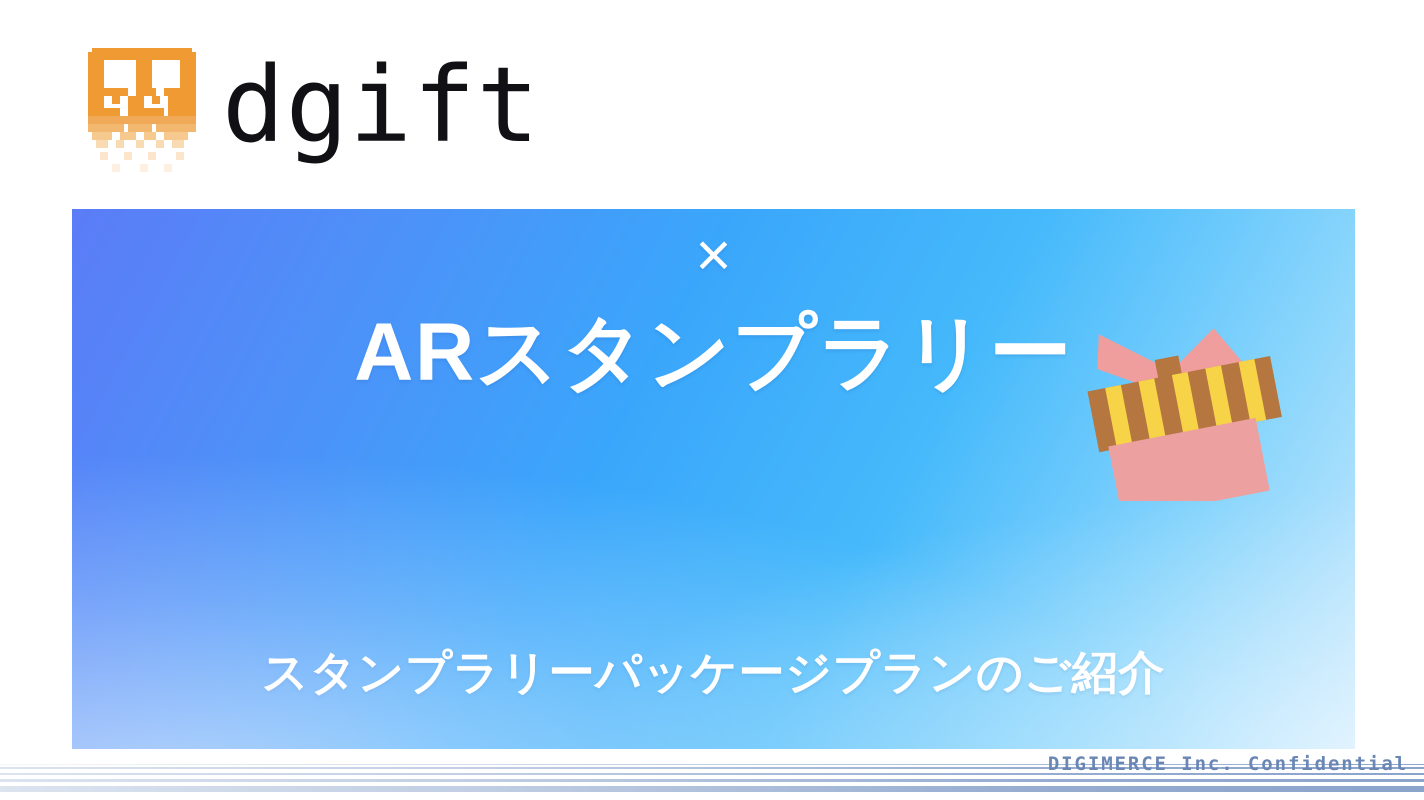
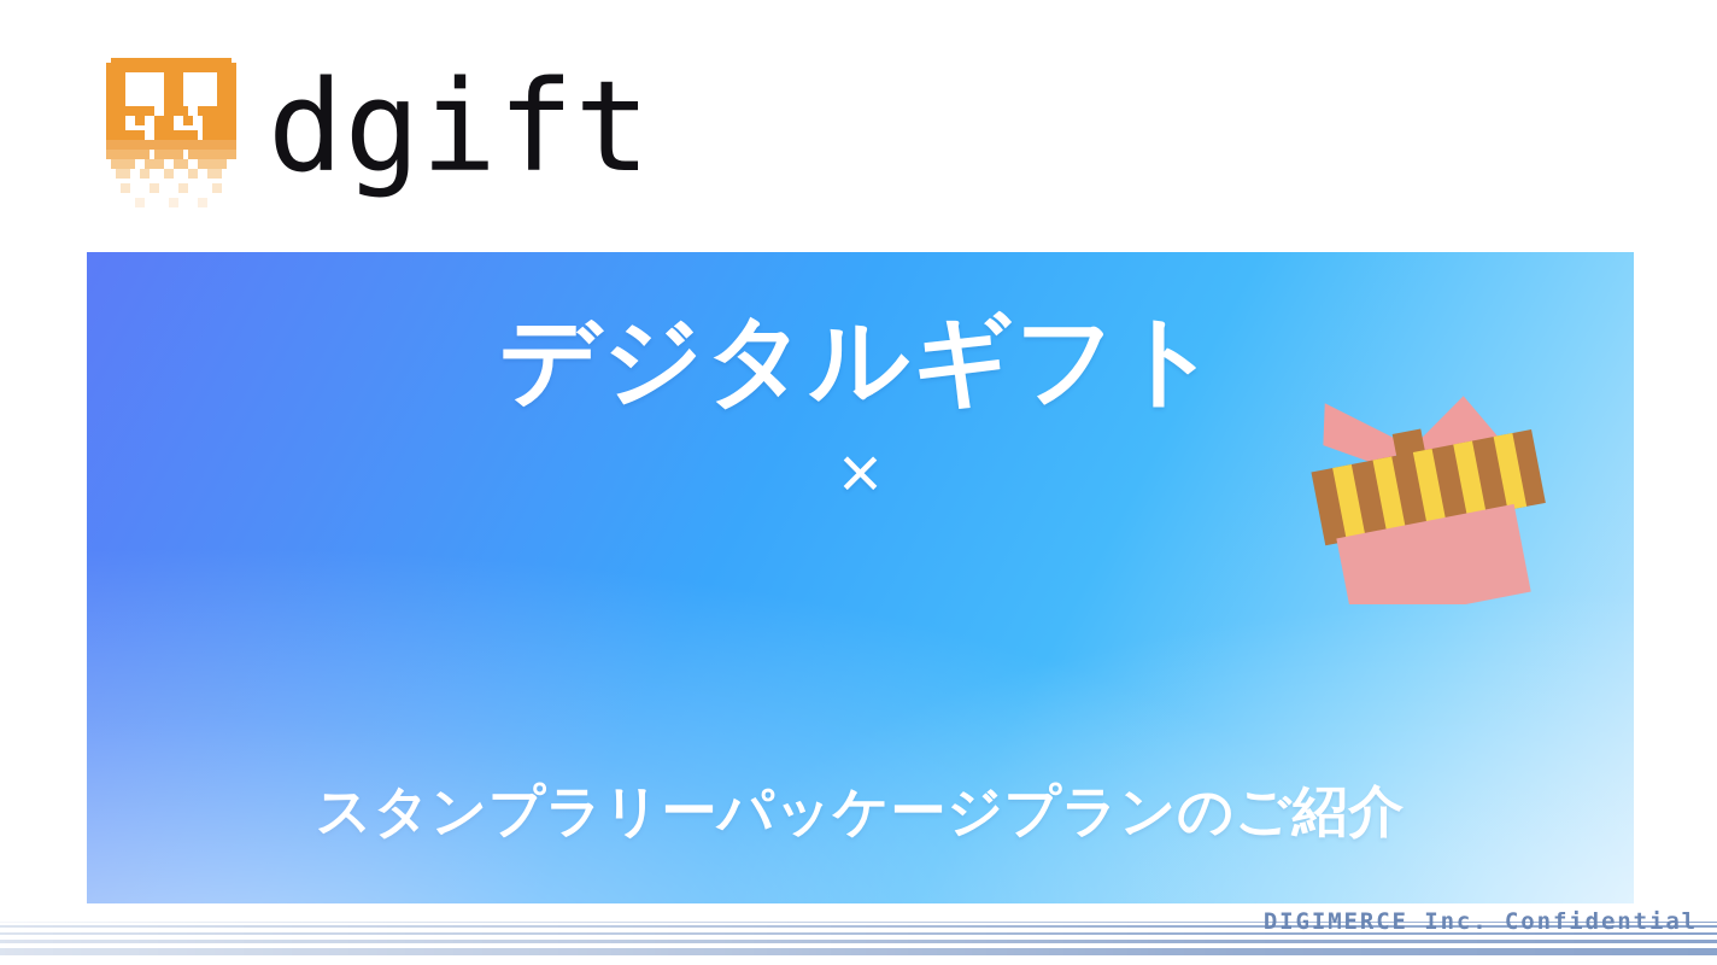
  dgift
+ デジタルギフト
  ×
- ARスタンプラリー
  DIGIMERCE Inc. Confidential
